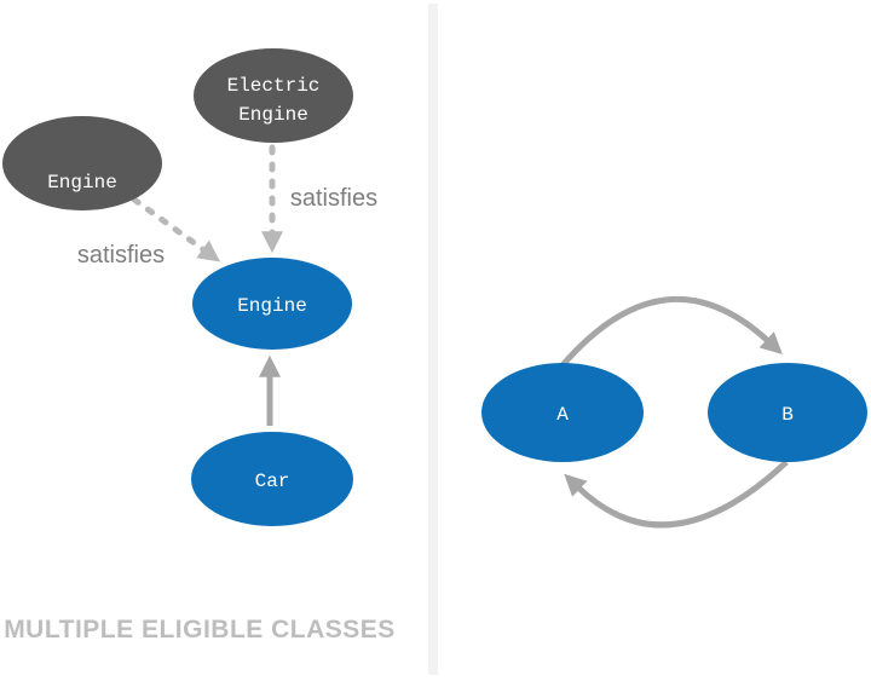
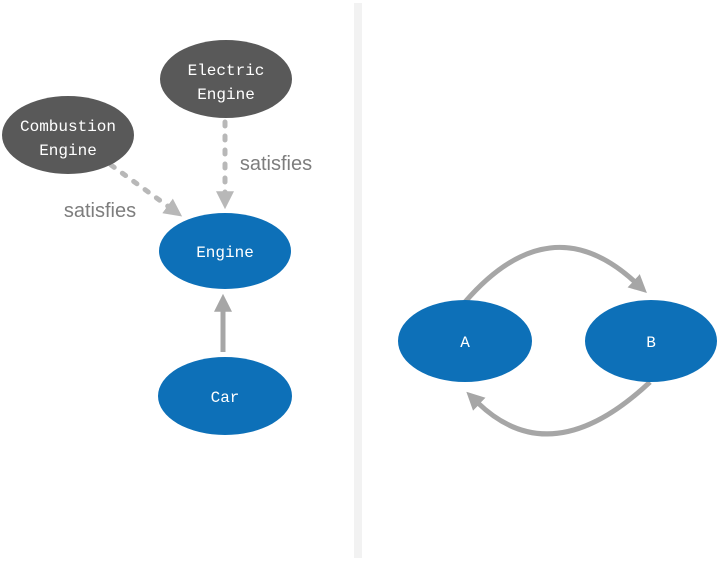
  satisfies
  satisfies
  Electric
  Engine
+ Combustion
  Engine
  Engine
  Car
- MULTIPLE ELIGIBLE CLASSES
  A
  B
